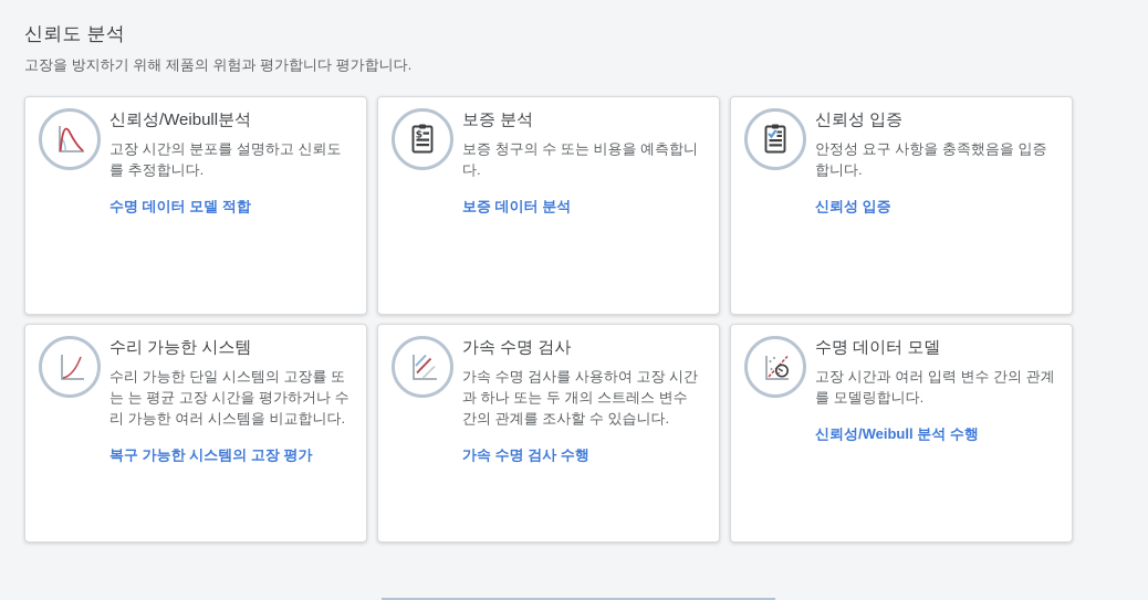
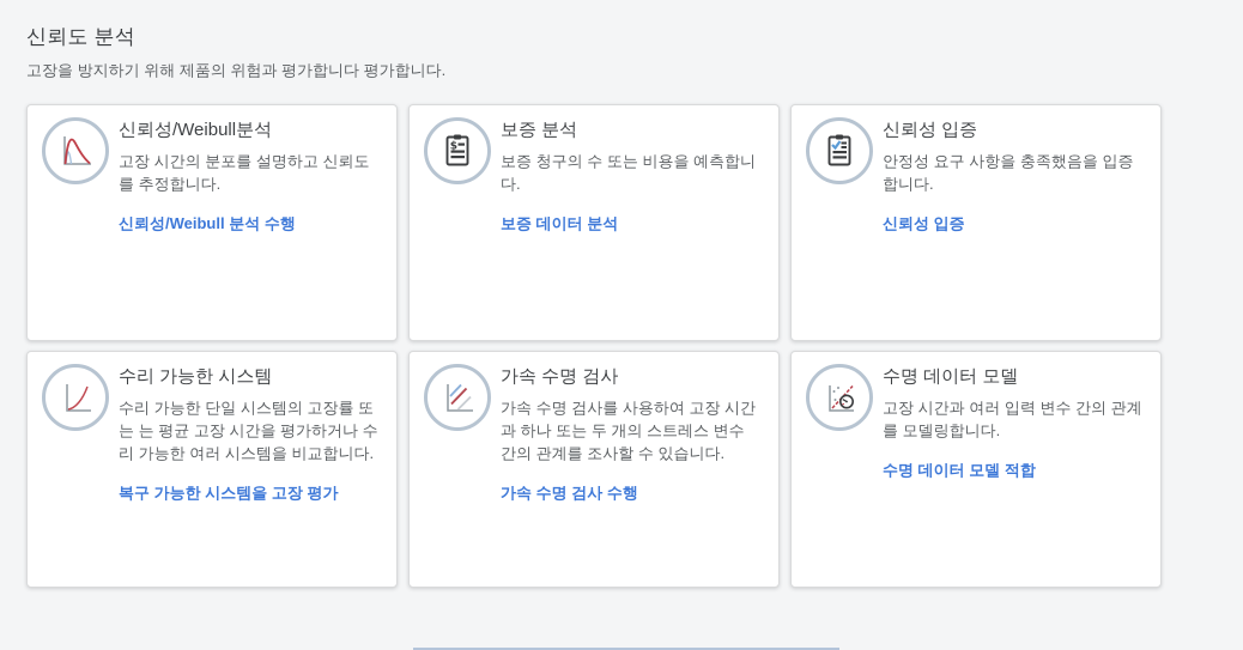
  신뢰도 분석
  고장을 방지하기 위해 제품의 위험과 평가합니다 평가합니다.
  신뢰성/Weibull분석
  고장 시간의 분포를 설명하고 신뢰도를 추정합니다.
- 수명 데이터 모델 적합
+ 신뢰성/Weibull 분석 수행
  $
  보증 분석
  보증 청구의 수 또는 비용을 예측합니다.
  보증 데이터 분석
  신뢰성 입증
  안정성 요구 사항을 충족했음을 입증합니다.
  신뢰성 입증
  수리 가능한 시스템
  수리 가능한 단일 시스템의 고장률 또는 는 평균 고장 시간을 평가하거나 수리 가능한 여러 시스템을 비교합니다.
- 복구 가능한 시스템의 고장 평가
+ 복구 가능한 시스템을 고장 평가
  가속 수명 검사
  가속 수명 검사를 사용하여 고장 시간과 하나 또는 두 개의 스트레스 변수 간의 관계를 조사할 수 있습니다.
  가속 수명 검사 수행
  수명 데이터 모델
  고장 시간과 여러 입력 변수 간의 관계를 모델링합니다.
- 신뢰성/Weibull 분석 수행
+ 수명 데이터 모델 적합
